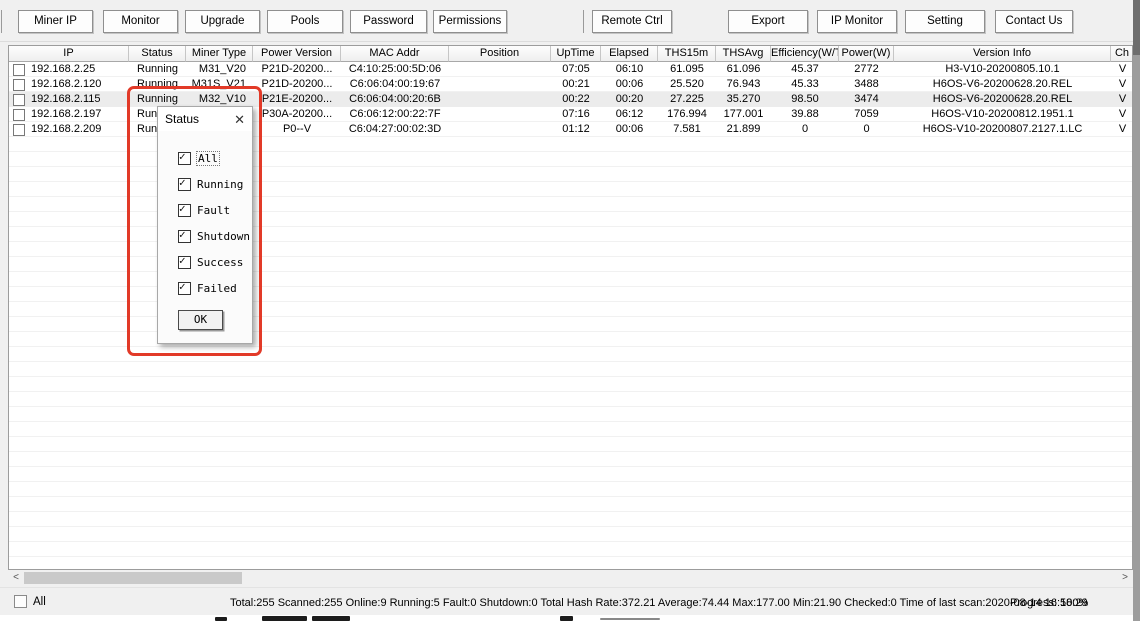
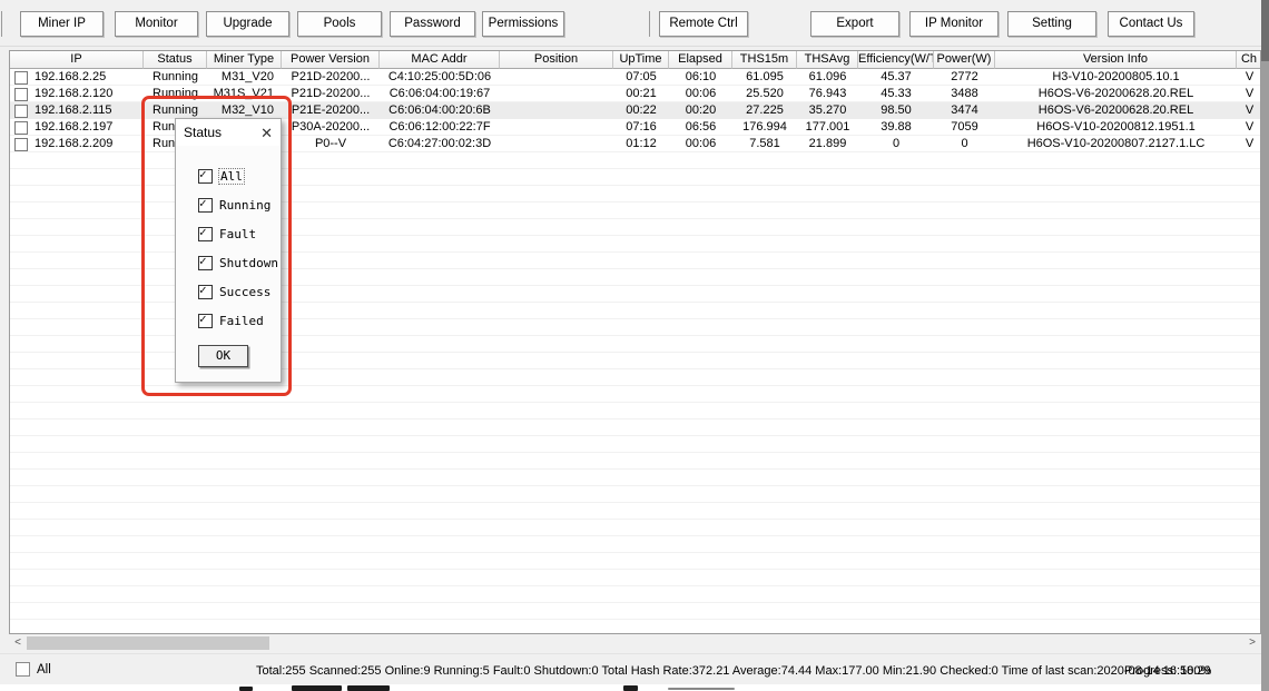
  Miner IP
  Monitor
  Upgrade
  Pools
  Password
  Permissions
  Remote Ctrl
  Export
  IP Monitor
  Setting
  Contact Us
  IP
  Status
  Miner Type
  Power Version
  MAC Addr
  Position
  UpTime
  Elapsed
  THS15m
  THSAvg
  Efficiency(W/
  Power(W)
  Version Info
  Ch
  192.168.2.25
  Running
  M31_V20
  P21D-20200...
  C4:10:25:00:5D:06
  07:05
  06:10
  61.095
  61.096
  45.37
  2772
  H3-V10-20200805.10.1
  V
  192.168.2.120
  Running
  M31S_V21
  P21D-20200...
  C6:06:04:00:19:67
  00:21
  00:06
  25.520
  76.943
  45.33
  3488
  H6OS-V6-20200628.20.REL
  V
  192.168.2.115
  Running
  M32_V10
  P21E-20200...
  C6:06:04:00:20:6B
  00:22
  00:20
  27.225
  35.270
  98.50
  3474
  H6OS-V6-20200628.20.REL
  V
  192.168.2.197
  P30A-20200...
  C6:06:12:00:22:7F
  07:16
- 06:12
+ 06:56
  176.994
  177.001
  39.88
  7059
  H6OS-V10-20200812.1951.1
  V
  192.168.2.209
  P0--V
  C6:04:27:00:02:3D
  01:12
  00:06
  7.581
  21.899
  0
  0
  H6OS-V10-20200807.2127.1.LC
  V
  <
  >
  All
  Total:255 Scanned:255 Online:9 Running:5 Fault:0 Shutdown:0 Total Hash Rate:372.21 Average:74.44 Max:177.00 Min:21.90 Checked:0 Time of last scan:2020-08-14 16:58:29
  Progress: 100%
  Status
  ✕
  ✓
  Failed
  ✓
  Success
  ✓
  Shutdown
  ✓
  Fault
  ✓
  Running
  ✓
  All
  OK
